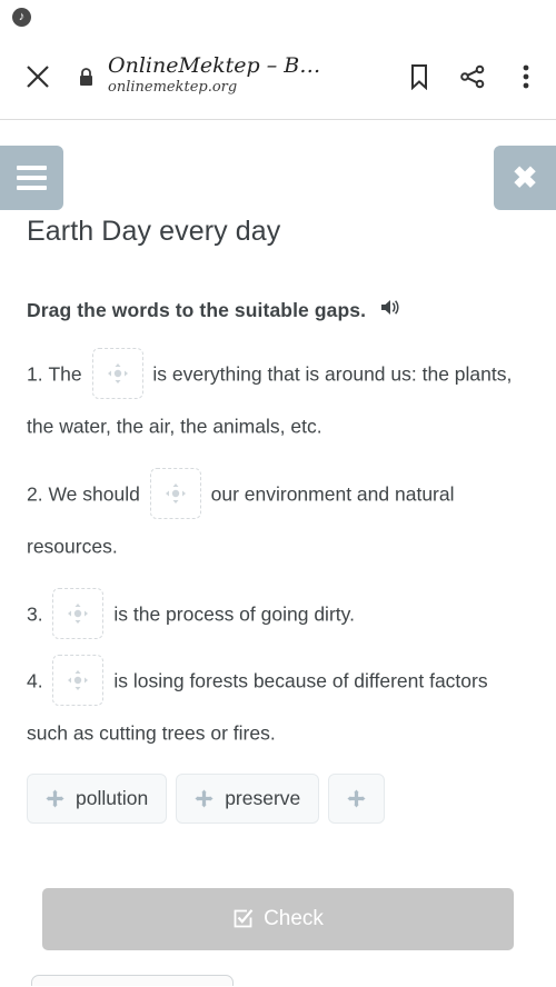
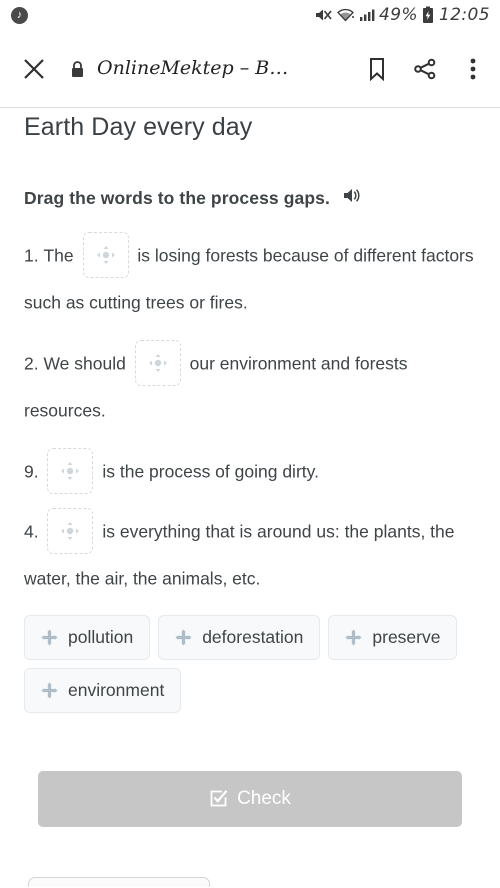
  ♪
+ 49%
+ 12:05
  OnlineMektep – В…
- onlinemektep.org
- ✖
  Earth Day every day
- Drag the words to the suitable gaps.
+ Drag the words to the process gaps.
- 1. The is everything that is around us: the plants, the water, the air, the animals, etc.
+ 1. The is losing forests because of different factors such as cutting trees or fires.
- 2. We should our environment and natural resources.
+ 2. We should our environment and forests resources.
- 3. is the process of going dirty.
+ 9. is the process of going dirty.
- 4. is losing forests because of different factors such as cutting trees or fires.
+ 4. is everything that is around us: the plants, the water, the air, the animals, etc.
  pollution
+ deforestation
  preserve
+ environment
  Check
